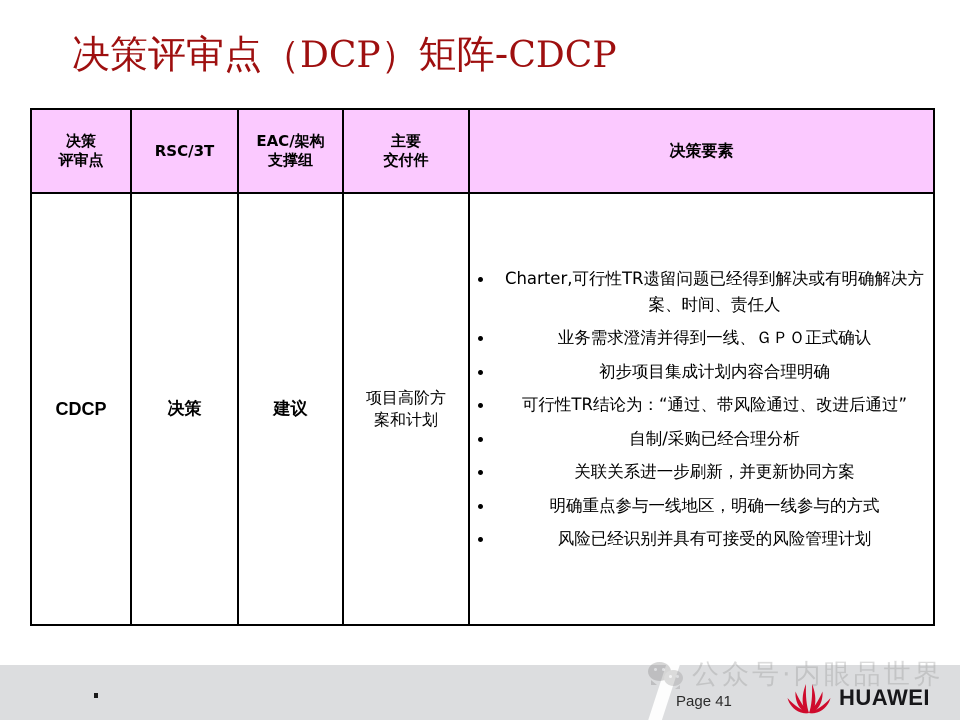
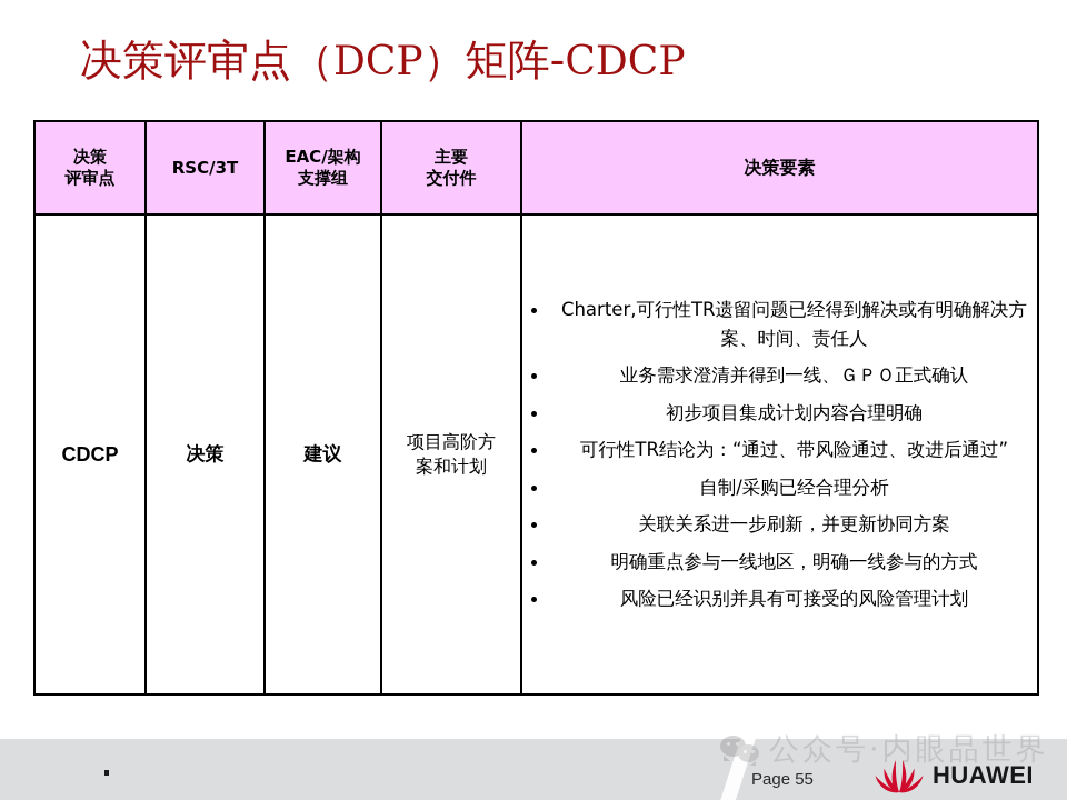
  决策评审点（DCP）矩阵-CDCP
  决策 评审点	RSC/3T	EAC/架构 支撑组	主要 交付件	决策要素
  CDCP	决策	建议	项目高阶方 案和计划	Charter,可行性TR遗留问题已经得到解决或有明确解决方案、时间、责任人 业务需求澄清并得到一线、ＧＰＯ正式确认 初步项目集成计划内容合理明确 可行性TR结论为：“通过、带风险通过、改进后通过” 自制/采购已经合理分析 关联关系进一步刷新，并更新协同方案 明确重点参与一线地区，明确一线参与的方式 风险已经识别并具有可接受的风险管理计划
  公众号·内眼品世界
- Page 41
+ Page 55
  HUAWEI
